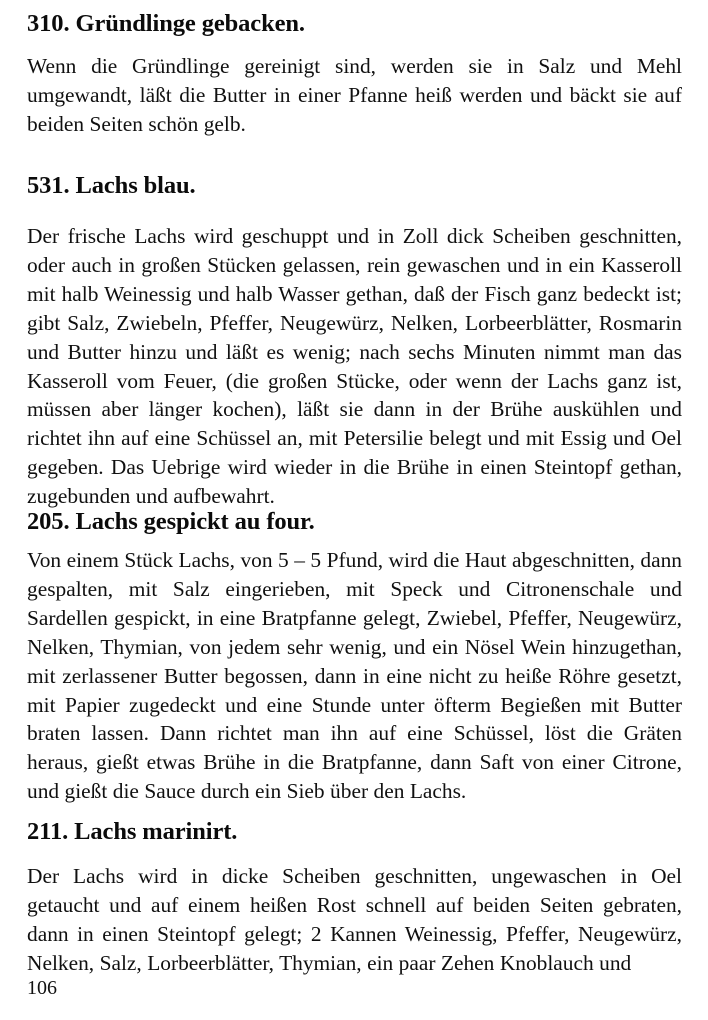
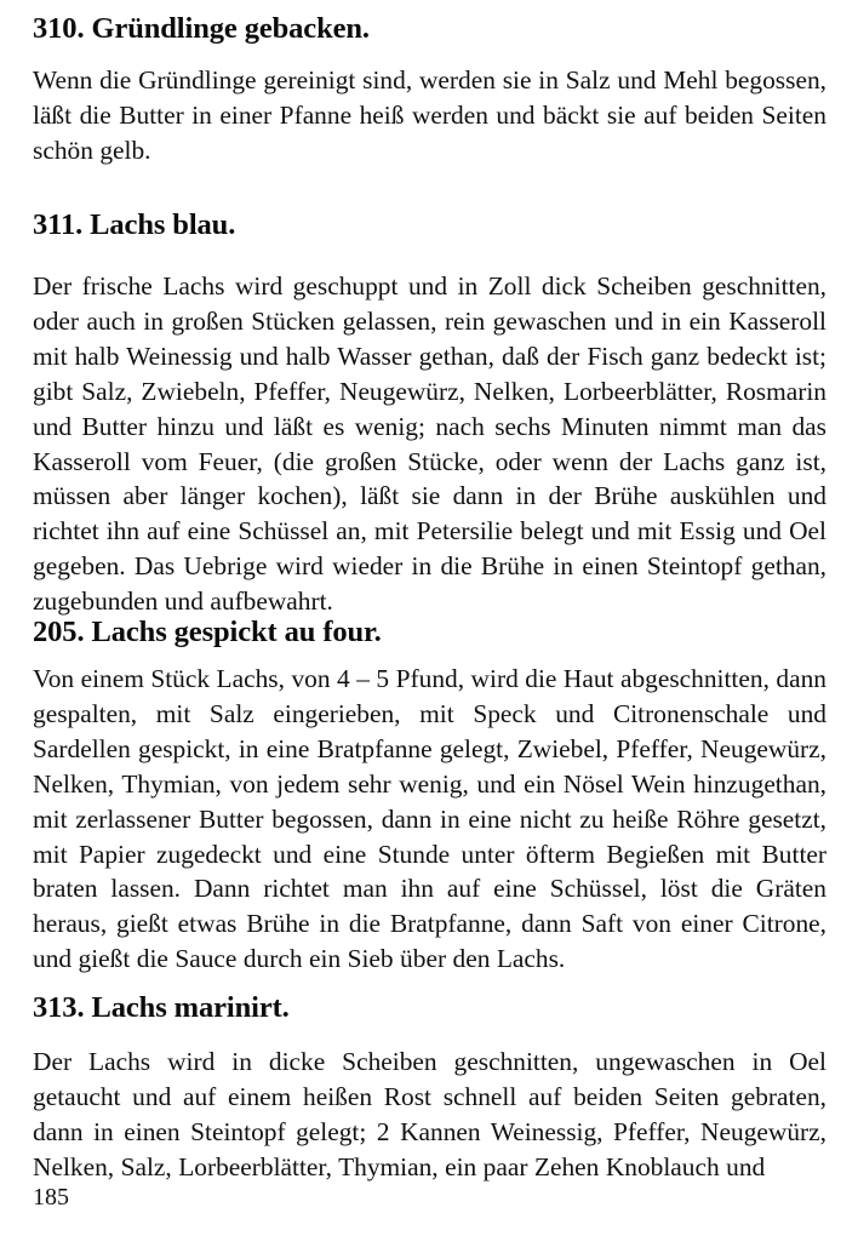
  310. Gründlinge gebacken.
- Wenn die Gründlinge gereinigt sind, werden sie in Salz und Mehl umgewandt, läßt die Butter in einer Pfanne heiß werden und bäckt sie auf beiden Seiten schön gelb.
+ Wenn die Gründlinge gereinigt sind, werden sie in Salz und Mehl begossen, läßt die Butter in einer Pfanne heiß werden und bäckt sie auf beiden Seiten schön gelb.
- 531. Lachs blau.
+ 311. Lachs blau.
  Der frische Lachs wird geschuppt und in Zoll dick Scheiben geschnitten, oder auch in großen Stücken gelassen, rein gewaschen und in ein Kasseroll mit halb Weinessig und halb Wasser gethan, daß der Fisch ganz bedeckt ist; gibt Salz, Zwiebeln, Pfeffer, Neugewürz, Nelken, Lorbeerblätter, Rosmarin und Butter hinzu und läßt es wenig; nach sechs Minuten nimmt man das Kasseroll vom Feuer, (die großen Stücke, oder wenn der Lachs ganz ist, müssen aber länger kochen), läßt sie dann in der Brühe auskühlen und richtet ihn auf eine Schüssel an, mit Petersilie belegt und mit Essig und Oel gegeben. Das Uebrige wird wieder in die Brühe in einen Steintopf gethan, zugebunden und aufbewahrt.
  205. Lachs gespickt au four.
- Von einem Stück Lachs, von 5 – 5 Pfund, wird die Haut abgeschnitten, dann gespalten, mit Salz eingerieben, mit Speck und Citronenschale und Sardellen gespickt, in eine Bratpfanne gelegt, Zwiebel, Pfeffer, Neugewürz, Nelken, Thymian, von jedem sehr wenig, und ein Nösel Wein hinzugethan, mit zerlassener Butter begossen, dann in eine nicht zu heiße Röhre gesetzt, mit Papier zugedeckt und eine Stunde unter öfterm Begießen mit Butter braten lassen. Dann richtet man ihn auf eine Schüssel, löst die Gräten heraus, gießt etwas Brühe in die Bratpfanne, dann Saft von einer Citrone, und gießt die Sauce durch ein Sieb über den Lachs.
+ Von einem Stück Lachs, von 4 – 5 Pfund, wird die Haut abgeschnitten, dann gespalten, mit Salz eingerieben, mit Speck und Citronenschale und Sardellen gespickt, in eine Bratpfanne gelegt, Zwiebel, Pfeffer, Neugewürz, Nelken, Thymian, von jedem sehr wenig, und ein Nösel Wein hinzugethan, mit zerlassener Butter begossen, dann in eine nicht zu heiße Röhre gesetzt, mit Papier zugedeckt und eine Stunde unter öfterm Begießen mit Butter braten lassen. Dann richtet man ihn auf eine Schüssel, löst die Gräten heraus, gießt etwas Brühe in die Bratpfanne, dann Saft von einer Citrone, und gießt die Sauce durch ein Sieb über den Lachs.
- 211. Lachs marinirt.
+ 313. Lachs marinirt.
  Der Lachs wird in dicke Scheiben geschnitten, ungewaschen in Oel getaucht und auf einem heißen Rost schnell auf beiden Seiten gebraten, dann in einen Steintopf gelegt; 2 Kannen Weinessig, Pfeffer, Neugewürz, Nelken, Salz, Lorbeerblätter, Thymian, ein paar Zehen Knoblauch und
- 106
+ 185
